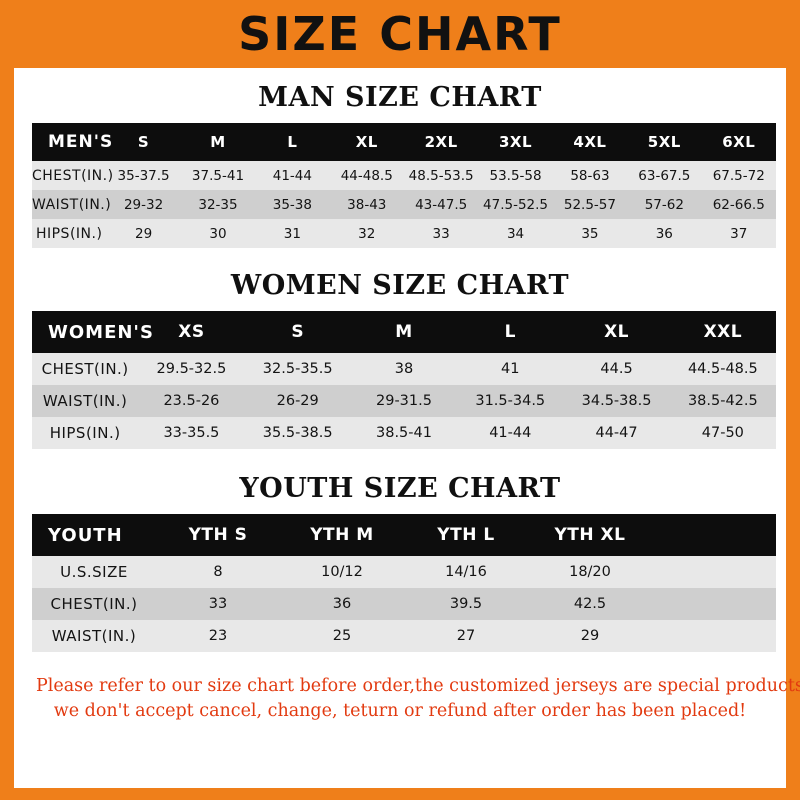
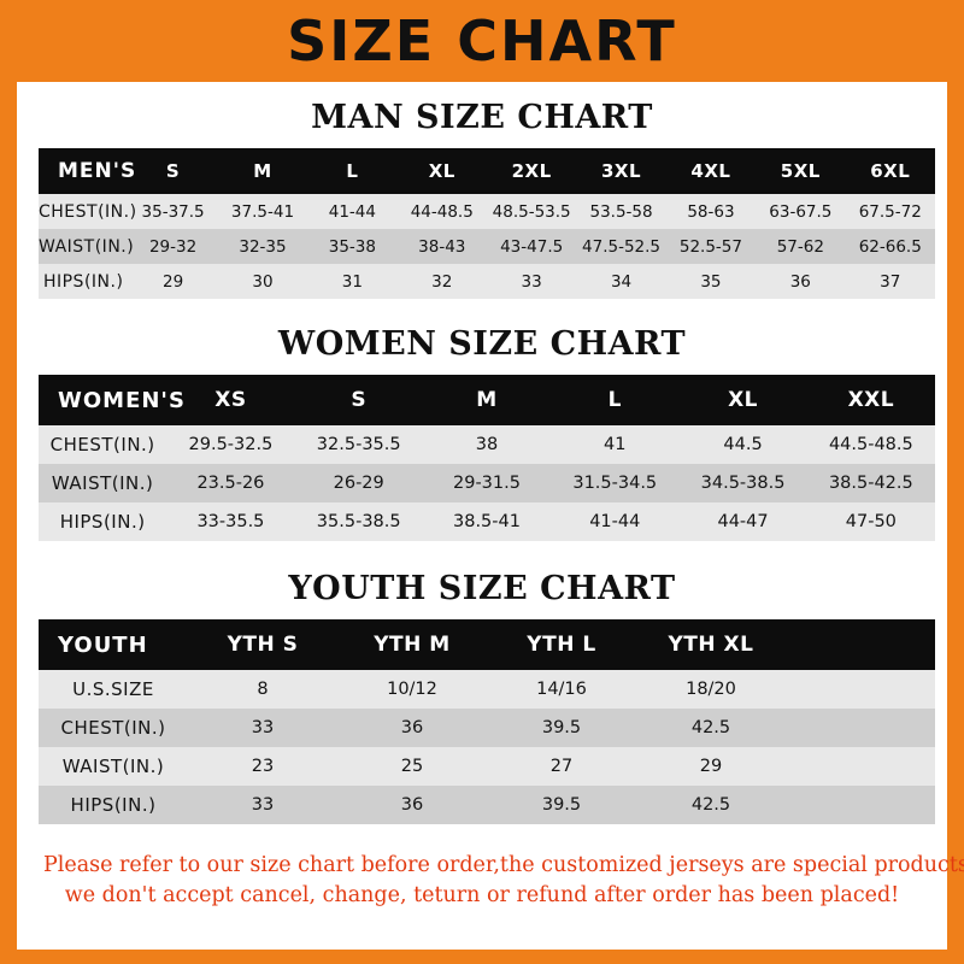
  SIZE CHART
  MAN SIZE CHART
  MEN'S	S	M	L	XL	2XL	3XL	4XL	5XL	6XL
  CHEST(IN.)	35-37.5	37.5-41	41-44	44-48.5	48.5-53.5	53.5-58	58-63	63-67.5	67.5-72
  WAIST(IN.)	29-32	32-35	35-38	38-43	43-47.5	47.5-52.5	52.5-57	57-62	62-66.5
  HIPS(IN.)	29	30	31	32	33	34	35	36	37
  WOMEN SIZE CHART
  WOMEN'S	XS	S	M	L	XL	XXL
  CHEST(IN.)	29.5-32.5	32.5-35.5	38	41	44.5	44.5-48.5
  WAIST(IN.)	23.5-26	26-29	29-31.5	31.5-34.5	34.5-38.5	38.5-42.5
  HIPS(IN.)	33-35.5	35.5-38.5	38.5-41	41-44	44-47	47-50
  YOUTH SIZE CHART
  YOUTH	YTH S	YTH M	YTH L	YTH XL
  U.S.SIZE	8	10/12	14/16	18/20
  CHEST(IN.)	33	36	39.5	42.5
  WAIST(IN.)	23	25	27	29
+ HIPS(IN.)	33	36	39.5	42.5
  Please refer to our size chart before order,the customized jerseys are special products
  we don't accept cancel, change, teturn or refund after order has been placed!
